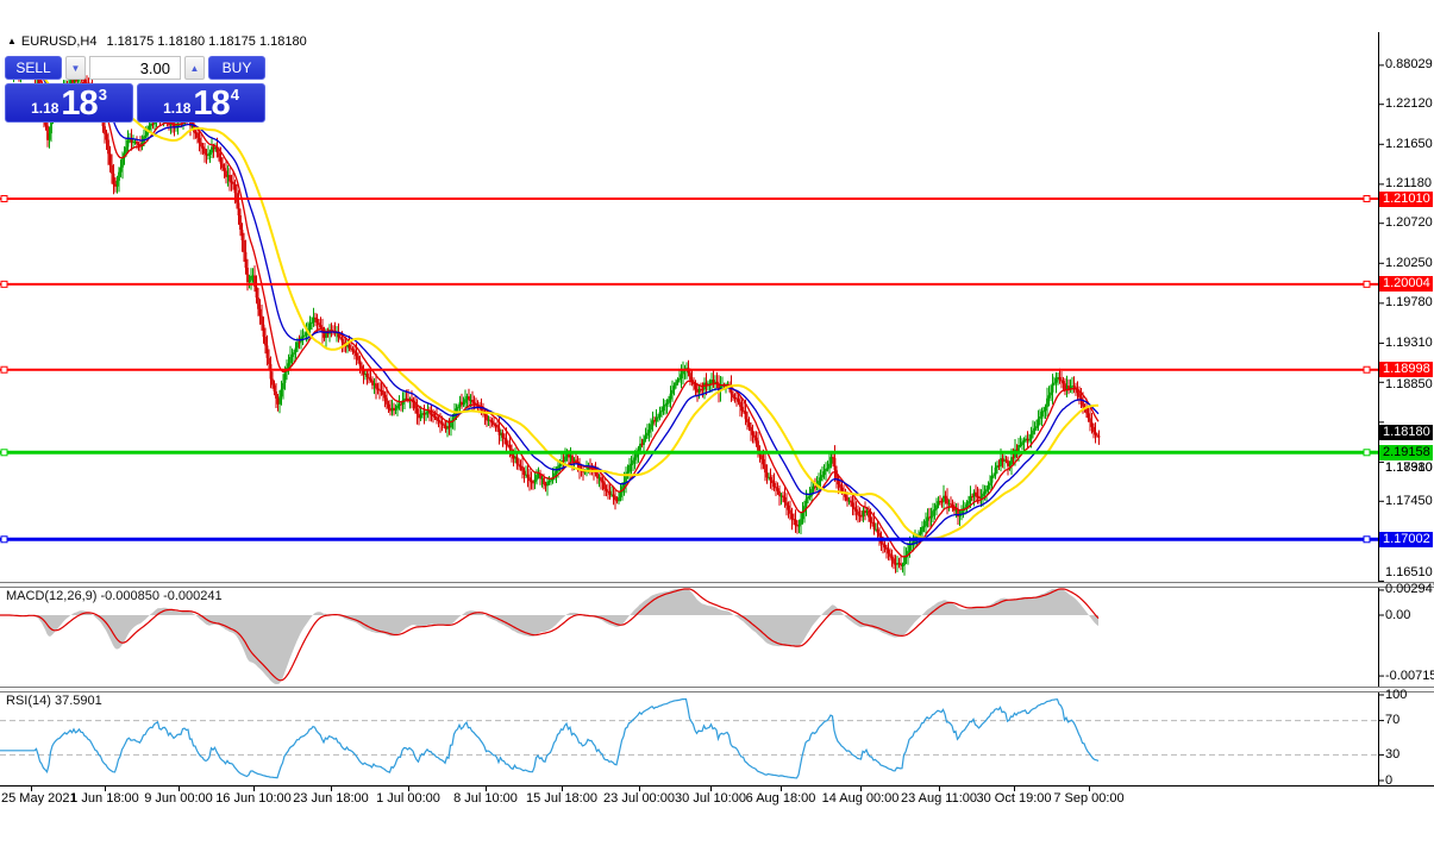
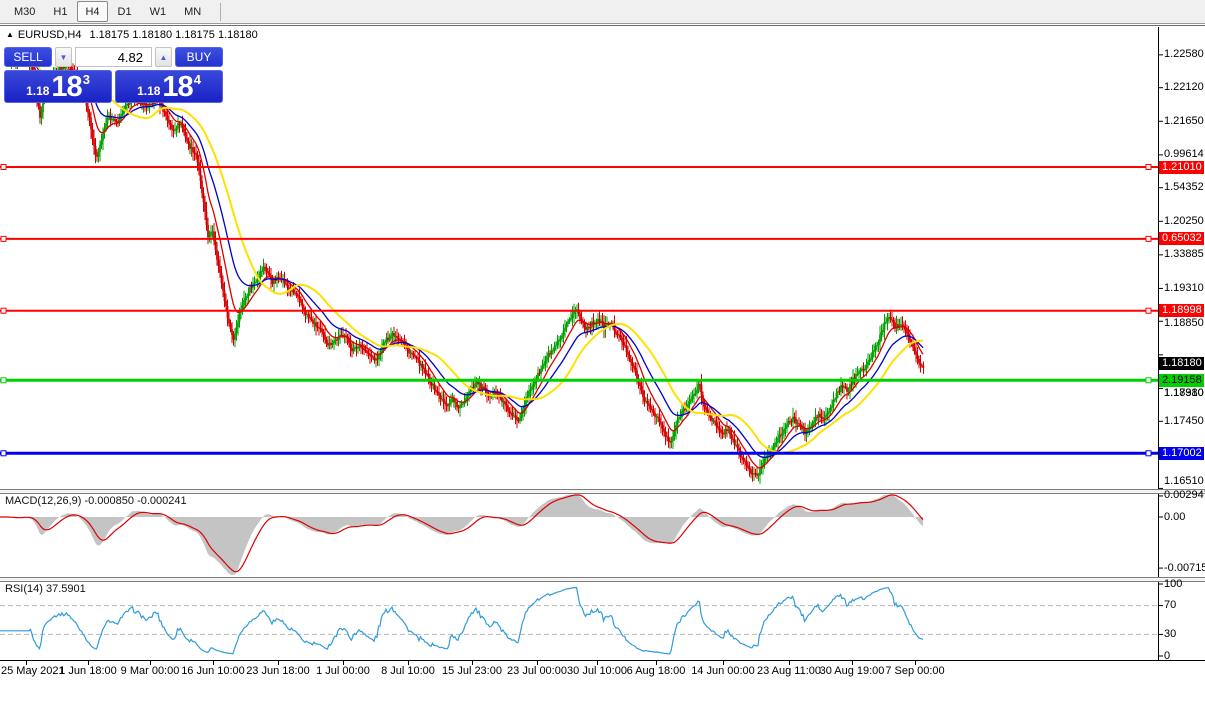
+ M30
+ H1
+ H4
+ D1
+ W1
+ MN
  ▲ EURUSD,H4 1.18175 1.18180 1.18175 1.18180
  SELL
  ▼
- 3.00
+ 4.82
  ▲
  BUY
  1.18
  18
  3
  1.18
  18
  4
  MACD(12,26,9) -0.000850 -0.000241
  RSI(14) 37.5901
  1.18180
  1.21010
- 1.20004
+ 0.65032
  1.18998
  2.19158
  1.17002
- 0.88029
+ 1.22580
  1.22120
  1.21650
- 1.21180
+ 0.99614
- 1.20720
+ 1.54352
  1.20250
- 1.19780
+ 1.33885
  1.19310
  1.18850
  1.18380
  1.17910
  1.17450
  1.16510
  0.00294
  0.00
  -0.00715
  100
  70
  30
  0
  25 May 2021
  1 Jun 18:00
- 9 Jun 00:00
+ 9 Mar 00:00
  16 Jun 10:00
  23 Jun 18:00
  1 Jul 00:00
  8 Jul 10:00
- 15 Jul 18:00
+ 15 Jul 23:00
  23 Jul 00:00
  30 Jul 10:00
  6 Aug 18:00
- 14 Aug 00:00
+ 14 Jun 00:00
  23 Aug 11:00
- 30 Oct 19:00
+ 30 Aug 19:00
  7 Sep 00:00
